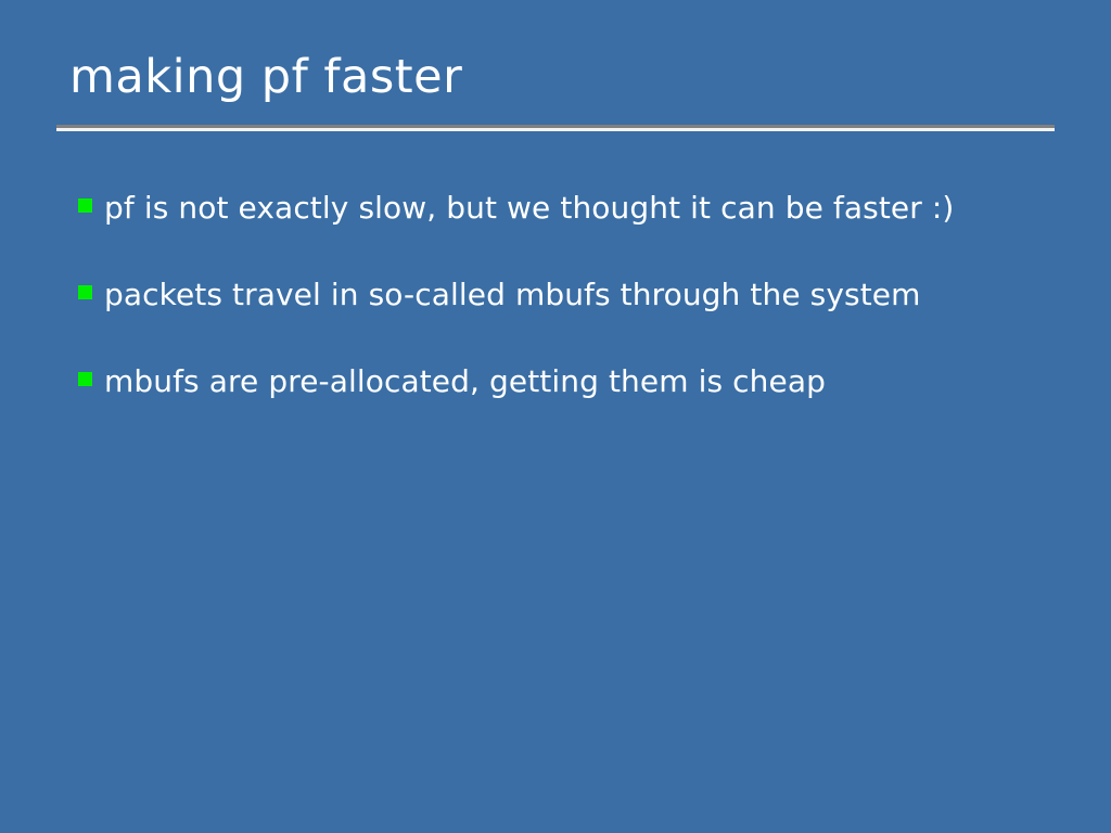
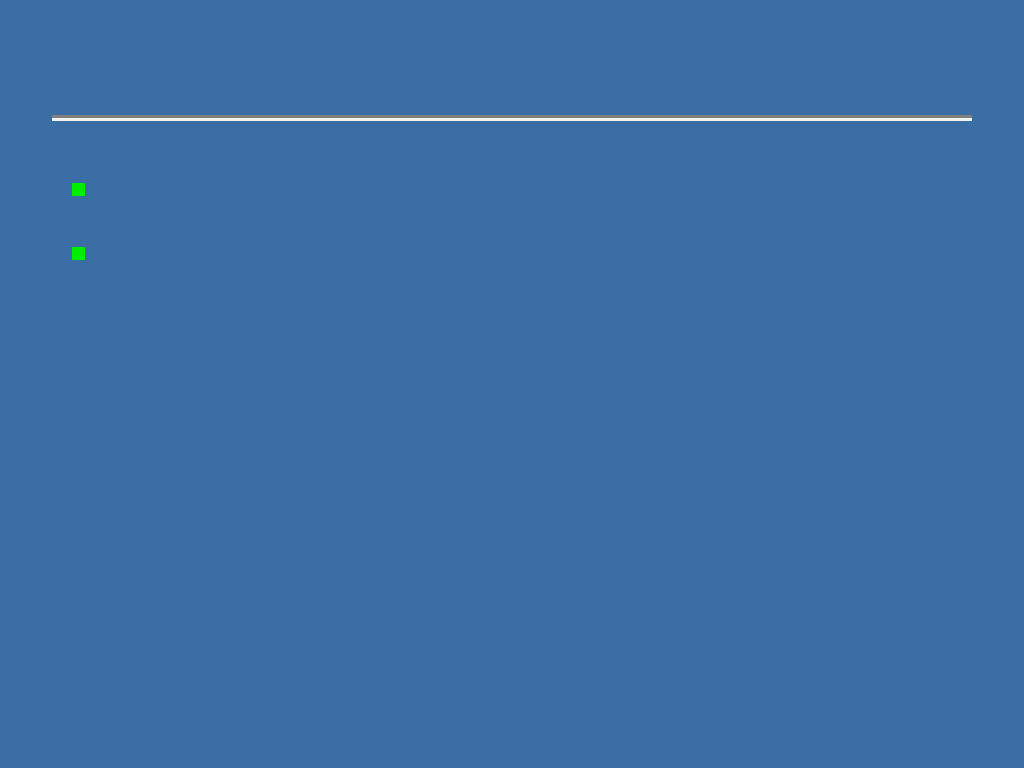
- making pf faster
- pf is not exactly slow, but we thought it can be faster :)
- packets travel in so-called mbufs through the system
- mbufs are pre-allocated, getting them is cheap
